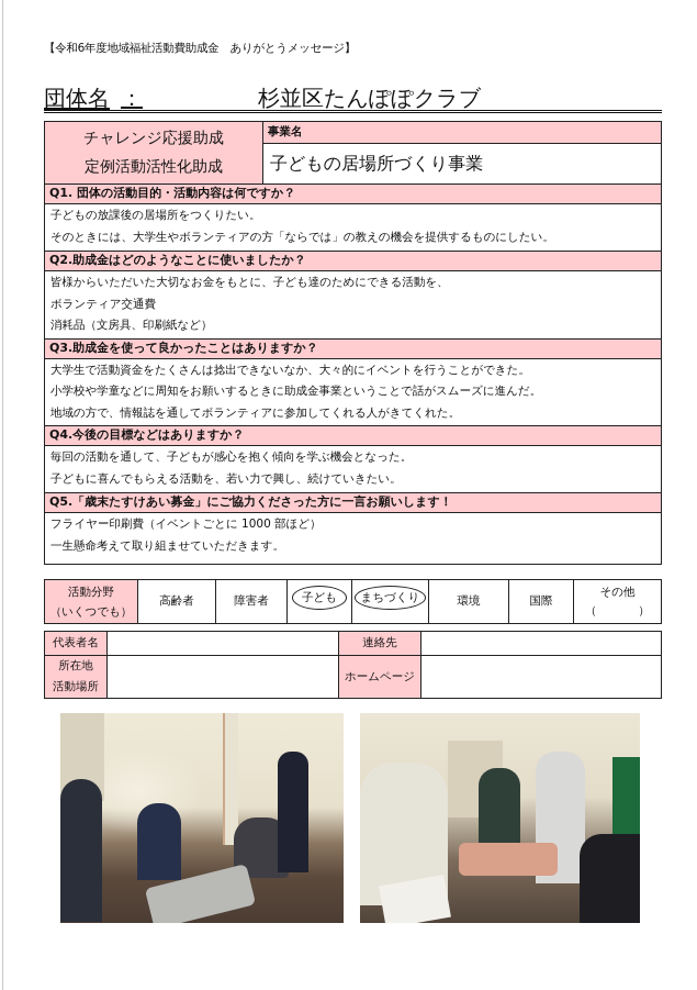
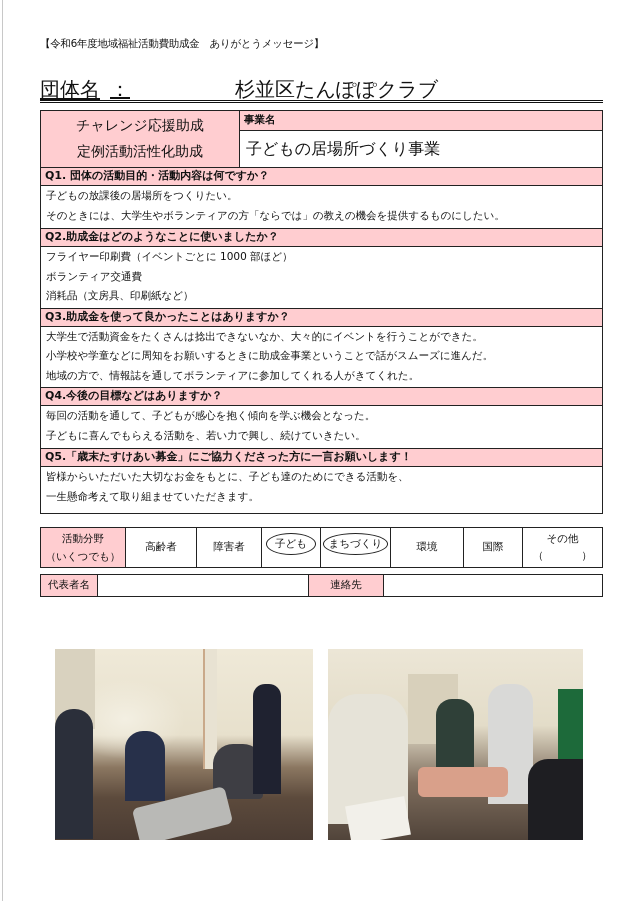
  【令和6年度地域福祉活動費助成金 ありがとうメッセージ】
  団体名
  ：
  杉並区たんぽぽクラブ
  チャレンジ応援助成 定例活動活性化助成	事業名
  子どもの居場所づくり事業
  Q1. 団体の活動目的・活動内容は何ですか？
  子どもの放課後の居場所をつくりたい。 そのときには、大学生やボランティアの方「ならでは」の教えの機会を提供するものにしたい。
  Q2.助成金はどのようなことに使いましたか？
- 皆様からいただいた大切なお金をもとに、子ども達のためにできる活動を、 ボランティア交通費 消耗品（文房具、印刷紙など）
+ フライヤー印刷費（イベントごとに 1000 部ほど） ボランティア交通費 消耗品（文房具、印刷紙など）
  Q3.助成金を使って良かったことはありますか？
  大学生で活動資金をたくさんは捻出できないなか、大々的にイベントを行うことができた。 小学校や学童などに周知をお願いするときに助成金事業ということで話がスムーズに進んだ。 地域の方で、情報誌を通してボランティアに参加してくれる人がきてくれた。
  Q4.今後の目標などはありますか？
  毎回の活動を通して、子どもが感心を抱く傾向を学ぶ機会となった。 子どもに喜んでもらえる活動を、若い力で興し、続けていきたい。
  Q5.「歳末たすけあい募金」にご協力くださった方に一言お願いします！
- フライヤー印刷費（イベントごとに 1000 部ほど） 一生懸命考えて取り組ませていただきます。
+ 皆様からいただいた大切なお金をもとに、子ども達のためにできる活動を、 一生懸命考えて取り組ませていただきます。
  活動分野 （いくつでも）	高齢者	障害者	子ども	まちづくり	環境	国際	その他 （ ）
  代表者名		連絡先
- 所在地 活動場所		ホームページ
